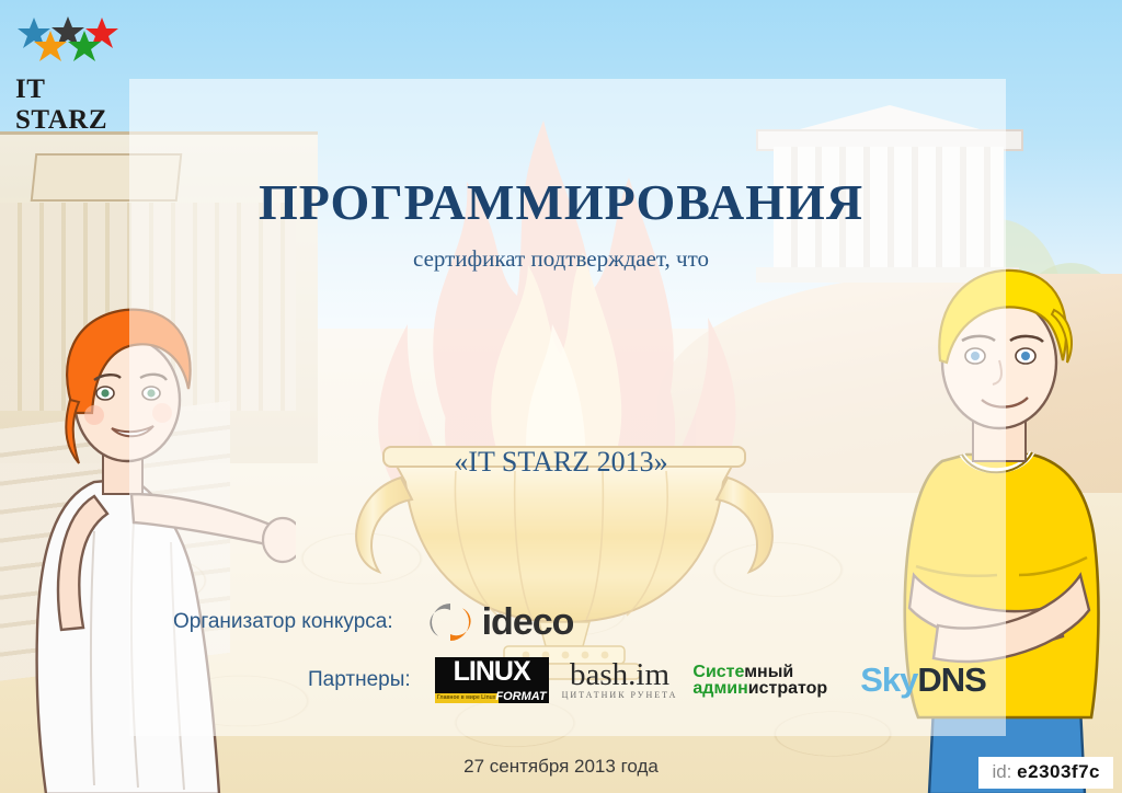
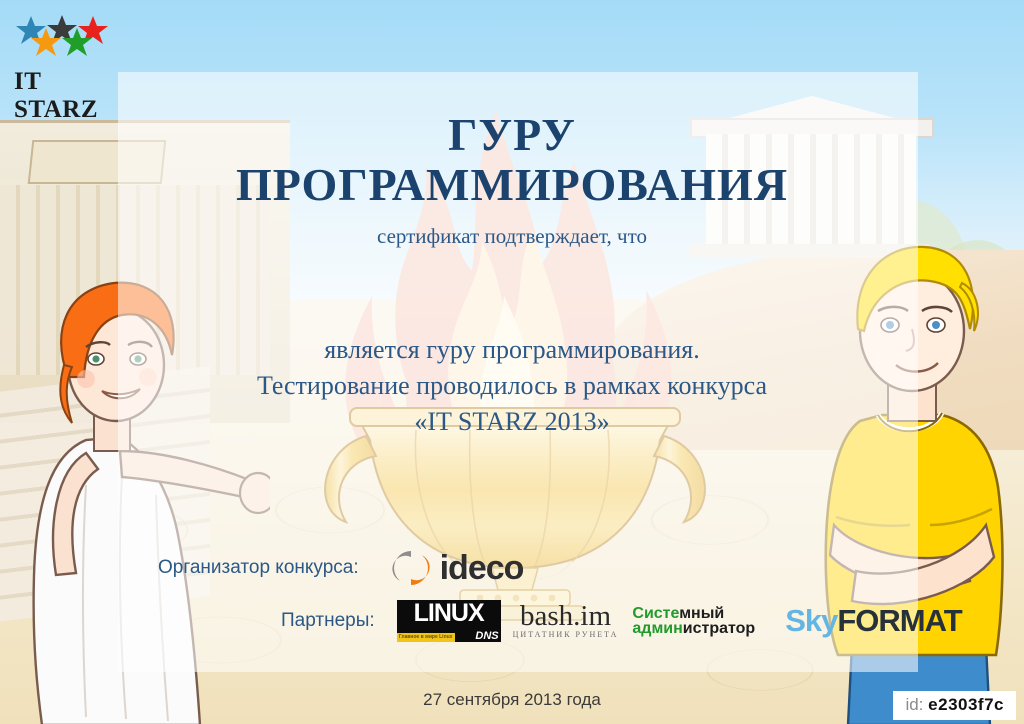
  IT STARZ
+ ГУРУ
  ПРОГРАММИРОВАНИЯ
  сертификат подтверждает, что
+ является гуру программирования.
+ Тестирование проводилось в рамках конкурса
  «IT STARZ 2013»
  Организатор конкурса:
  ideco
  Партнеры:
  LINUX
- FORMAT
+ DNS
  bash.im
  ЦИТАТНИК РУНЕТА
  Системный
  администратор
- SkyDNS
+ SkyFORMAT
  27 сентября 2013 года
  id: e2303f7c
